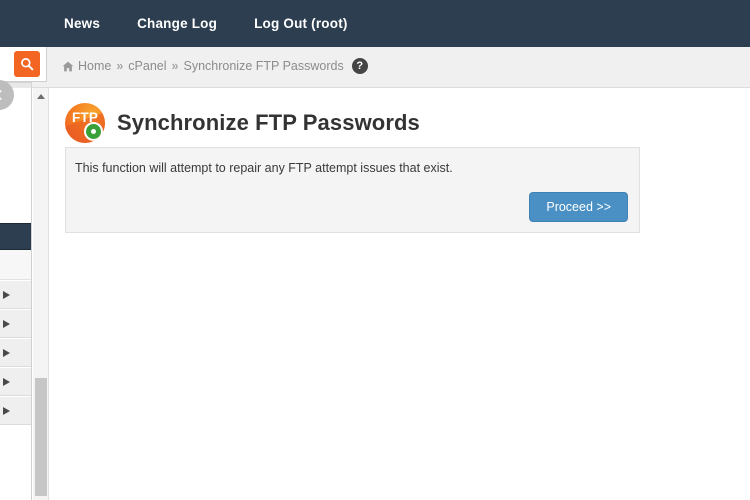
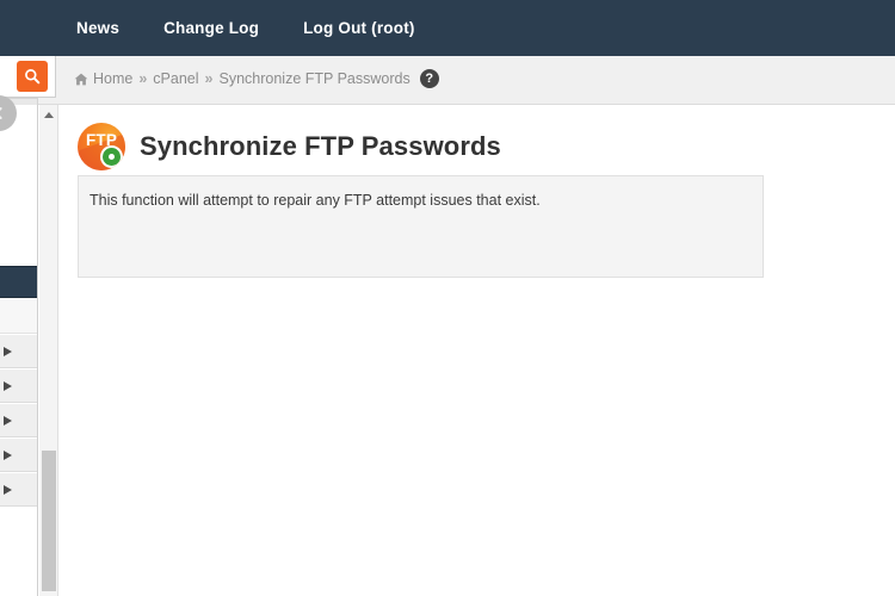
  News
  Change Log
  Log Out (root)
  Home
  »
  cPanel
  »
  Synchronize FTP Passwords
  ?
  FTP
  Synchronize FTP Passwords
  This function will attempt to repair any FTP attempt issues that exist.
- Proceed >>
